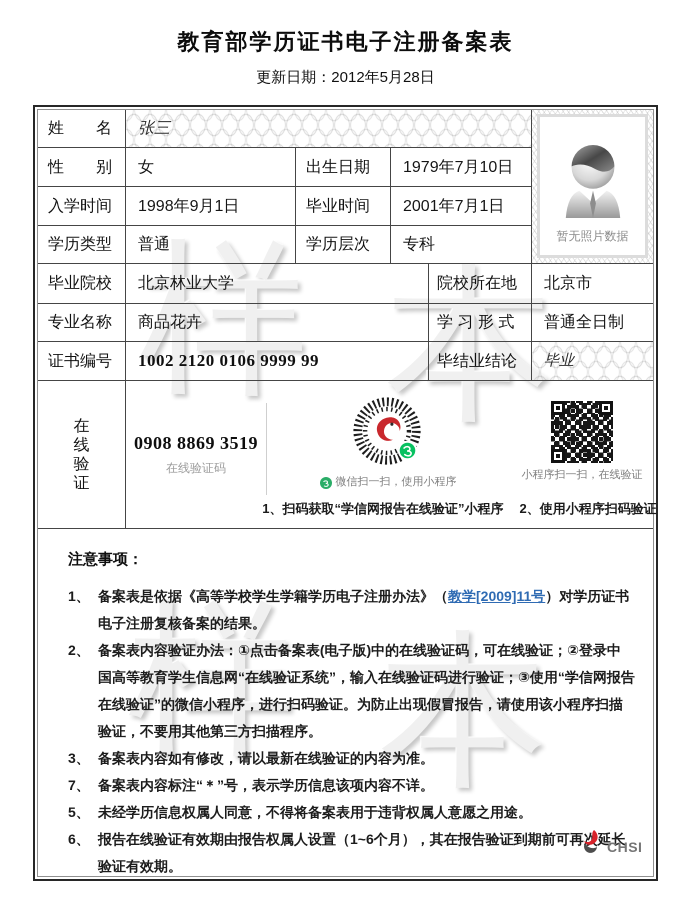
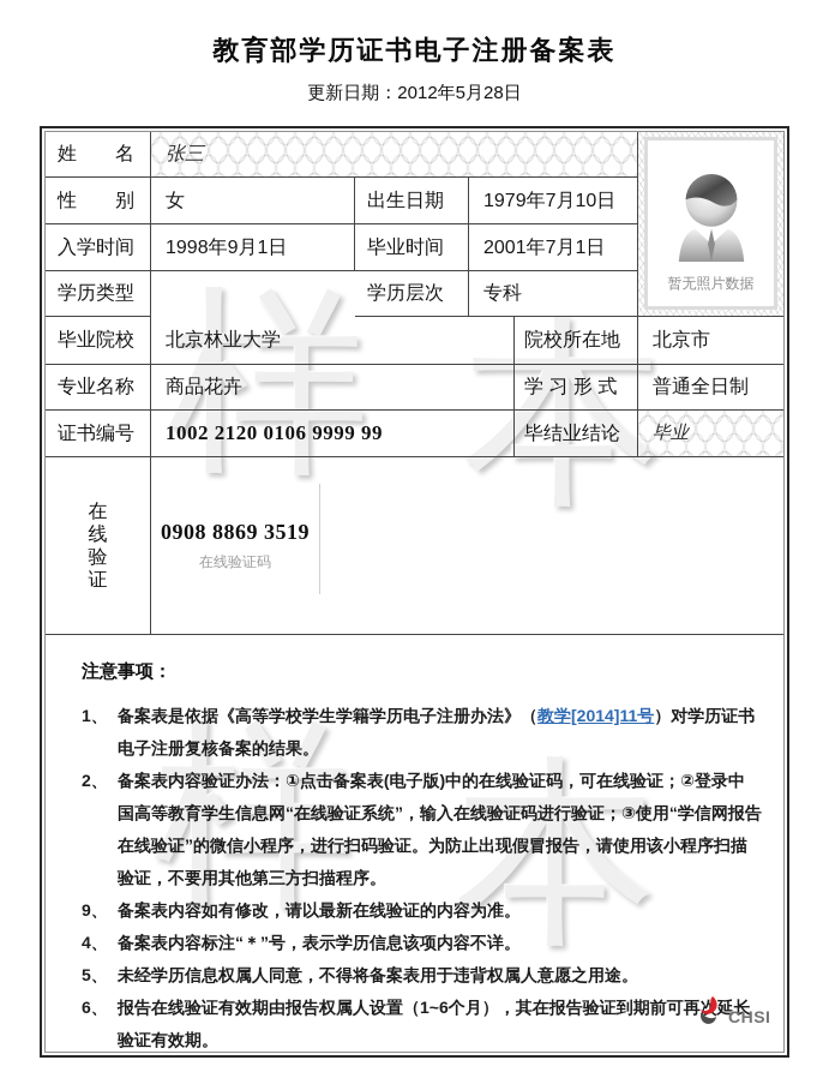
  样
  本
  样
  本
  教育部学历证书电子注册备案表
  更新日期：2012年5月28日
  姓 名
  张三
  暂无照片数据
  性 别
  女
  出生日期
  1979年7月10日
  入学时间
  1998年9月1日
  毕业时间
  2001年7月1日
  学历类型
- 普通
  学历层次
  专科
  毕业院校
  北京林业大学
  院校所在地
  北京市
  专业名称
  商品花卉
  学 习 形 式
  普通全日制
  证书编号
  1002 2120 0106 9999 99
  毕结业结论
  毕业
  在线验证
  0908 8869 3519
  在线验证码
- 微信扫一扫，使用小程序
- 小程序扫一扫，在线验证
- 1、扫码获取“学信网报告在线验证”小程序
- 2、使用小程序扫码验证
  注意事项：
  1、
- 备案表是依据《高等学校学生学籍学历电子注册办法》（教学[2009]11号）对学历证书电子注册复核备案的结果。
+ 备案表是依据《高等学校学生学籍学历电子注册办法》（教学[2014]11号）对学历证书电子注册复核备案的结果。
  2、
  备案表内容验证办法：①点击备案表(电子版)中的在线验证码，可在线验证；②登录中国高等教育学生信息网“在线验证系统”，输入在线验证码进行验证；③使用“学信网报告在线验证”的微信小程序，进行扫码验证。为防止出现假冒报告，请使用该小程序扫描验证，不要用其他第三方扫描程序。
- 3、
+ 9、
  备案表内容如有修改，请以最新在线验证的内容为准。
- 7、
+ 4、
  备案表内容标注“＊”号，表示学历信息该项内容不详。
  5、
  未经学历信息权属人同意，不得将备案表用于违背权属人意愿之用途。
  6、
  报告在线验证有效期由报告权属人设置（1~6个月），其在报告验证到期前可再次延长验证有效期。
  CHSI
